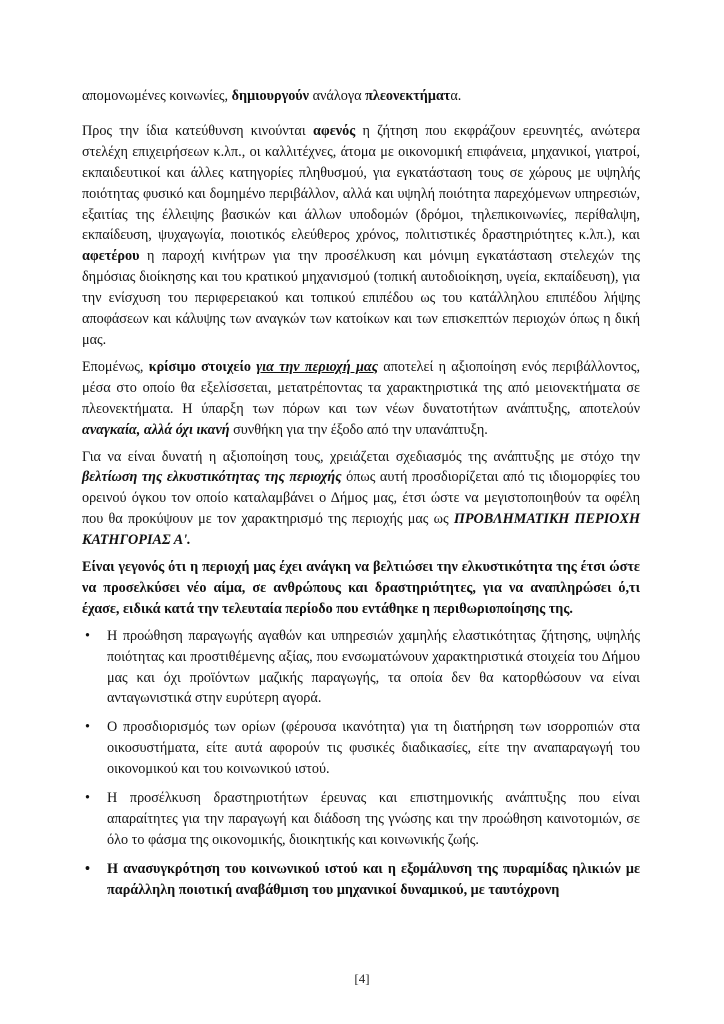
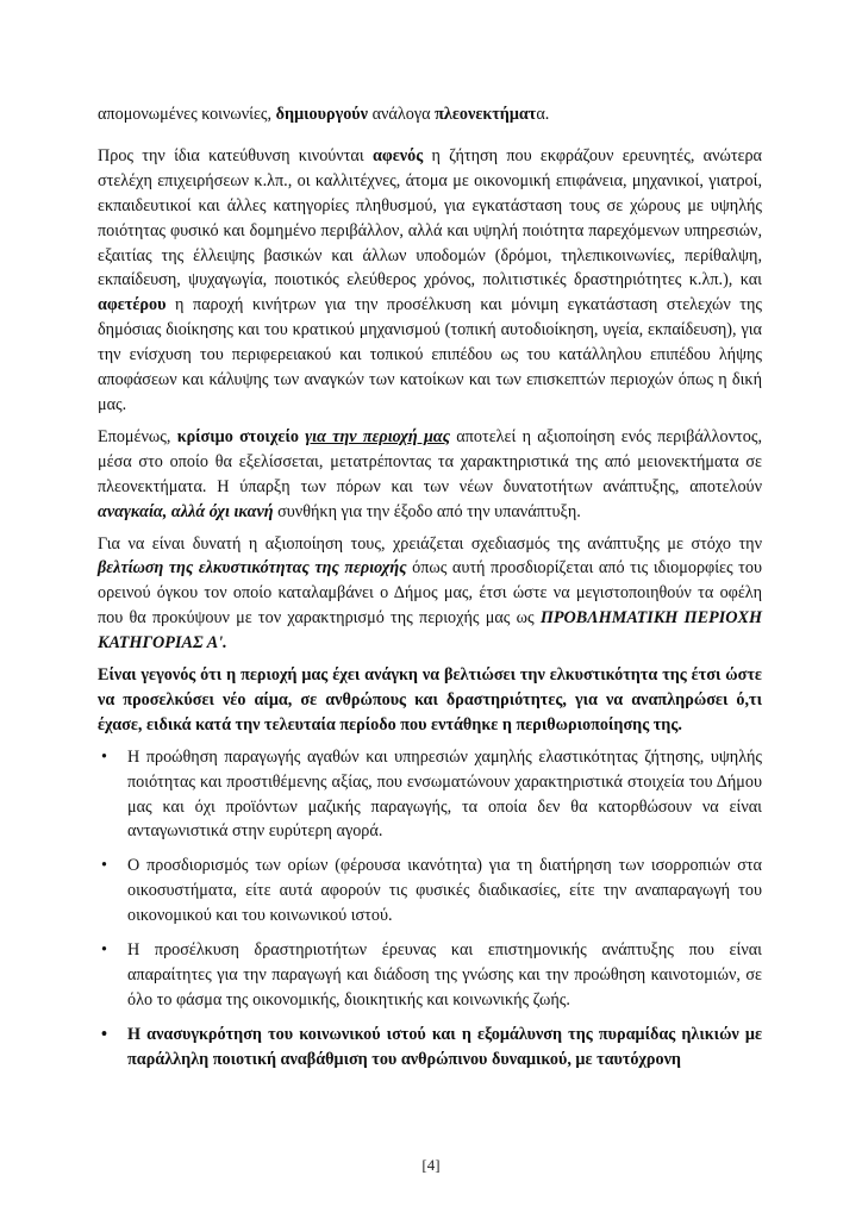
  απομονωμένες κοινωνίες, δημιουργούν ανάλογα πλεονεκτήματα.
  Προς την ίδια κατεύθυνση κινούνται αφενός η ζήτηση που εκφράζουν ερευνητές, ανώτερα στελέχη επιχειρήσεων κ.λπ., οι καλλιτέχνες, άτομα με οικονομική επιφάνεια, μηχανικοί, γιατροί, εκπαιδευτικοί και άλλες κατηγορίες πληθυσμού, για εγκατάσταση τους σε χώρους με υψηλής ποιότητας φυσικό και δομημένο περιβάλλον, αλλά και υψηλή ποιότητα παρεχόμενων υπηρεσιών, εξαιτίας της έλλειψης βασικών και άλλων υποδομών (δρόμοι, τηλεπικοινωνίες, περίθαλψη, εκπαίδευση, ψυχαγωγία, ποιοτικός ελεύθερος χρόνος, πολιτιστικές δραστηριότητες κ.λπ.), και αφετέρου η παροχή κινήτρων για την προσέλκυση και μόνιμη εγκατάσταση στελεχών της δημόσιας διοίκησης και του κρατικού μηχανισμού (τοπική αυτοδιοίκηση, υγεία, εκπαίδευση), για την ενίσχυση του περιφερειακού και τοπικού επιπέδου ως του κατάλληλου επιπέδου λήψης αποφάσεων και κάλυψης των αναγκών των κατοίκων και των επισκεπτών περιοχών όπως η δική μας.
  Επομένως, κρίσιμο στοιχείο για την περιοχή μας αποτελεί η αξιοποίηση ενός περιβάλλοντος, μέσα στο οποίο θα εξελίσσεται, μετατρέποντας τα χαρακτηριστικά της από μειονεκτήματα σε πλεονεκτήματα. Η ύπαρξη των πόρων και των νέων δυνατοτήτων ανάπτυξης, αποτελούν αναγκαία, αλλά όχι ικανή συνθήκη για την έξοδο από την υπανάπτυξη.
  Για να είναι δυνατή η αξιοποίηση τους, χρειάζεται σχεδιασμός της ανάπτυξης με στόχο την βελτίωση της ελκυστικότητας της περιοχής όπως αυτή προσδιορίζεται από τις ιδιομορφίες του ορεινού όγκου τον οποίο καταλαμβάνει ο Δήμος μας, έτσι ώστε να μεγιστοποιηθούν τα οφέλη που θα προκύψουν με τον χαρακτηρισμό της περιοχής μας ως ΠΡΟΒΛΗΜΑΤΙΚΗ ΠΕΡΙΟΧΗ ΚΑΤΗΓΟΡΙΑΣ Α'.
  Είναι γεγονός ότι η περιοχή μας έχει ανάγκη να βελτιώσει την ελκυστικότητα της έτσι ώστε να προσελκύσει νέο αίμα, σε ανθρώπους και δραστηριότητες, για να αναπληρώσει ό,τι έχασε, ειδικά κατά την τελευταία περίοδο που εντάθηκε η περιθωριοποίησης της.
  •
  Η προώθηση παραγωγής αγαθών και υπηρεσιών χαμηλής ελαστικότητας ζήτησης, υψηλής ποιότητας και προστιθέμενης αξίας, που ενσωματώνουν χαρακτηριστικά στοιχεία του Δήμου μας και όχι προϊόντων μαζικής παραγωγής, τα οποία δεν θα κατορθώσουν να είναι ανταγωνιστικά στην ευρύτερη αγορά.
  •
  Ο προσδιορισμός των ορίων (φέρουσα ικανότητα) για τη διατήρηση των ισορροπιών στα οικοσυστήματα, είτε αυτά αφορούν τις φυσικές διαδικασίες, είτε την αναπαραγωγή του οικονομικού και του κοινωνικού ιστού.
  •
  Η προσέλκυση δραστηριοτήτων έρευνας και επιστημονικής ανάπτυξης που είναι απαραίτητες για την παραγωγή και διάδοση της γνώσης και την προώθηση καινοτομιών, σε όλο το φάσμα της οικονομικής, διοικητικής και κοινωνικής ζωής.
  •
- Η ανασυγκρότηση του κοινωνικού ιστού και η εξομάλυνση της πυραμίδας ηλικιών με παράλληλη ποιοτική αναβάθμιση του μηχανικοί δυναμικού, με ταυτόχρονη
+ Η ανασυγκρότηση του κοινωνικού ιστού και η εξομάλυνση της πυραμίδας ηλικιών με παράλληλη ποιοτική αναβάθμιση του ανθρώπινου δυναμικού, με ταυτόχρονη
  [4]
